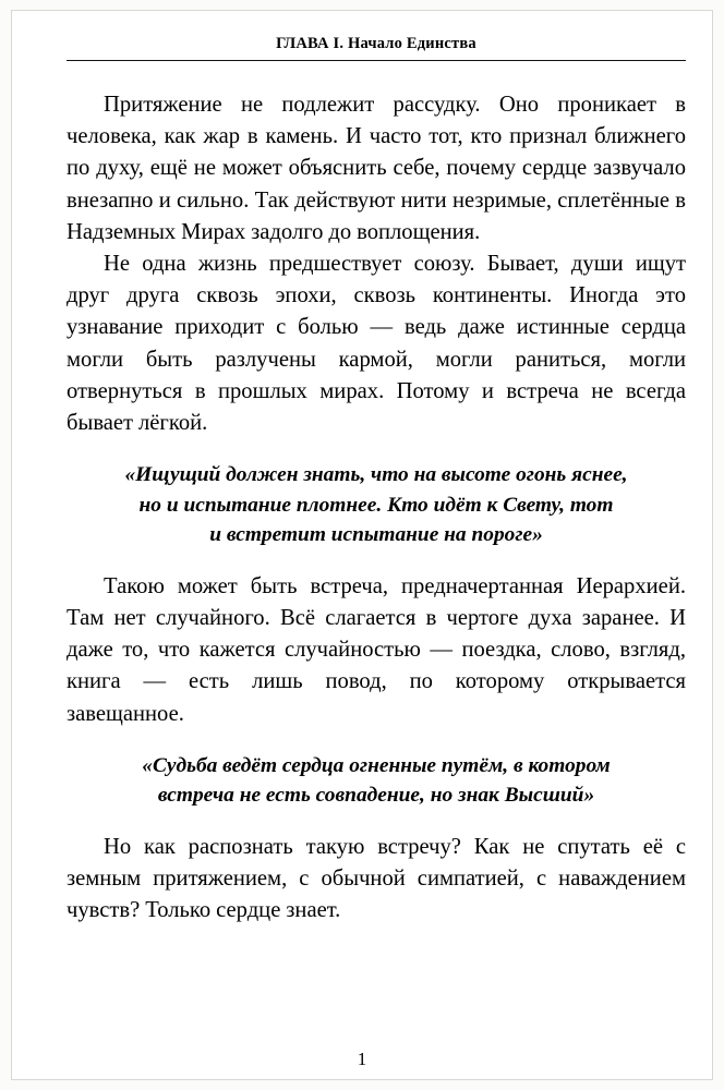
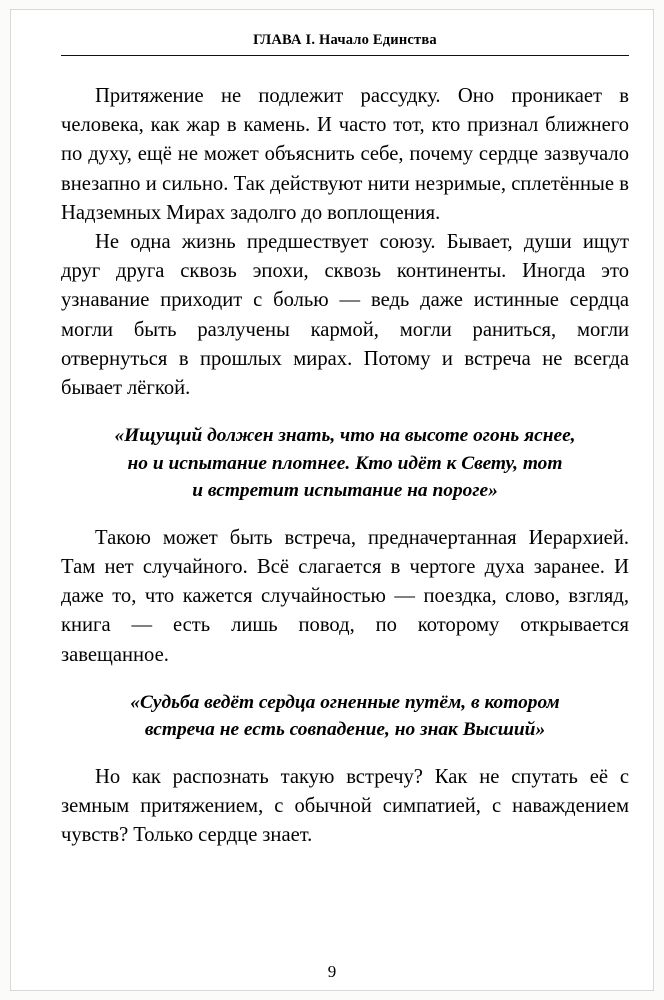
  ГЛАВА I. Начало Единства
  Притяжение не подлежит рассудку. Оно проникает в человека, как жар в камень. И часто тот, кто признал ближнего по духу, ещё не может объяснить себе, почему сердце зазвучало внезапно и сильно. Так действуют нити незримые, сплетённые в Надземных Мирах задолго до воплощения.
  Не одна жизнь предшествует союзу. Бывает, души ищут друг друга сквозь эпохи, сквозь континенты. Иногда это узнавание приходит с болью — ведь даже истинные сердца могли быть разлучены кармой, могли раниться, могли отвернуться в прошлых мирах. Потому и встреча не всегда бывает лёгкой.
  «Ищущий должен знать, что на высоте огонь яснее,
  но и испытание плотнее. Кто идёт к Свету, тот
  и встретит испытание на пороге»
  Такою может быть встреча, предначертанная Иерархией. Там нет случайного. Всё слагается в чертоге духа заранее. И даже то, что кажется случайностью — поездка, слово, взгляд, книга — есть лишь повод, по которому открывается завещанное.
  «Судьба ведёт сердца огненные путём, в котором
  встреча не есть совпадение, но знак Высший»
  Но как распознать такую встречу? Как не спутать её с земным притяжением, с обычной симпатией, с наваждением чувств? Только сердце знает.
- 1
+ 9
